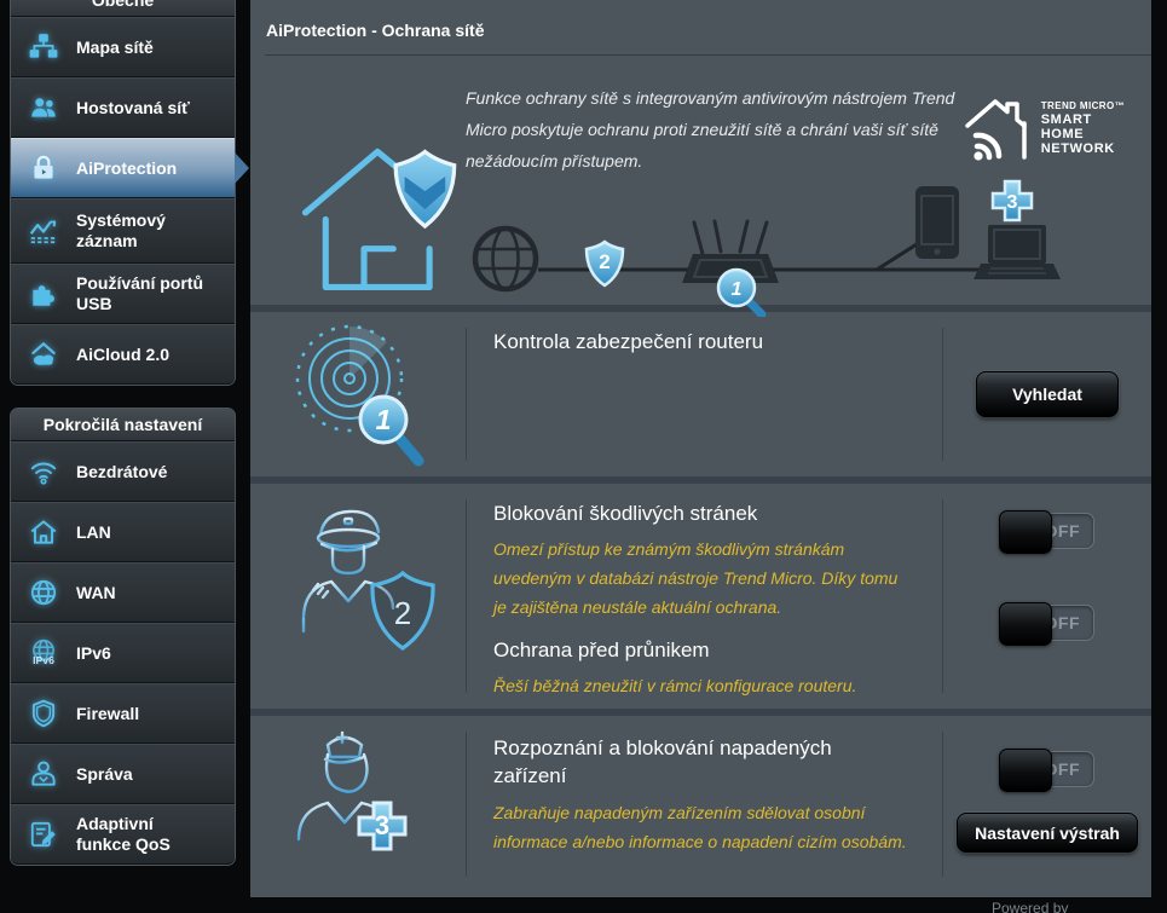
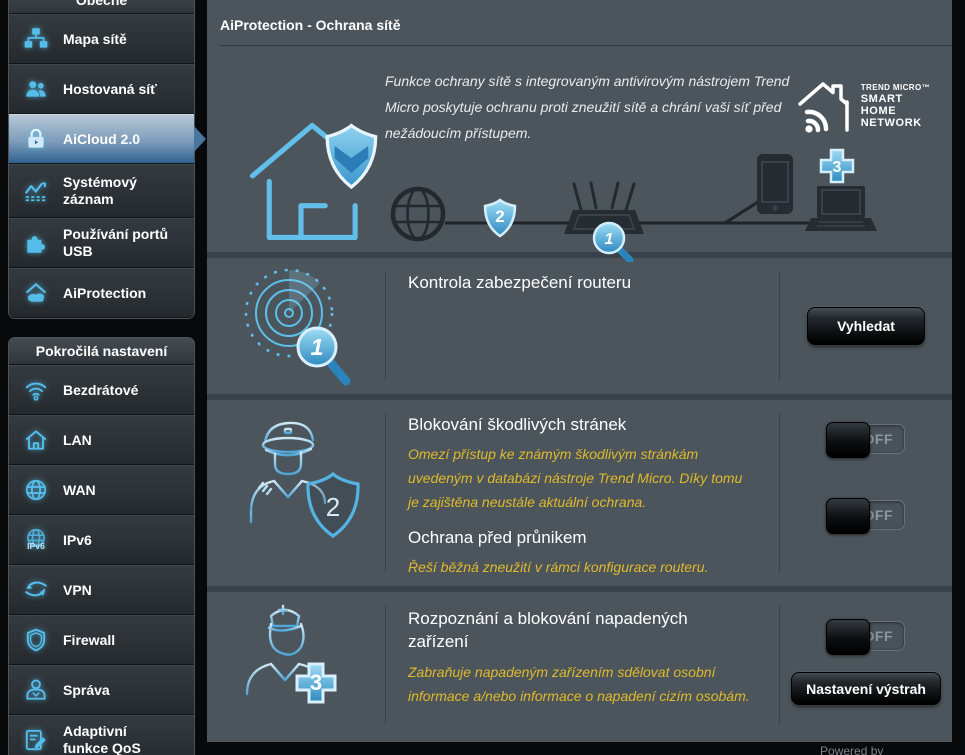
  Obecné
  Mapa sítě
  Hostovaná síť
- AiProtection
+ AiCloud 2.0
  Systémový záznam
  Používání portů USB
- AiCloud 2.0
+ AiProtection
  Pokročilá nastavení
  Bezdrátové
  LAN
  WAN
  IPv6
  IPv6
+ VPN
  Firewall
  Správa
  Adaptivní funkce QoS
  AiProtection - Ochrana sítě
- Funkce ochrany sítě s integrovaným antivirovým nástrojem Trend Micro poskytuje ochranu proti zneužití sítě a chrání vaši síť sítě nežádoucím přístupem.
+ Funkce ochrany sítě s integrovaným antivirovým nástrojem Trend Micro poskytuje ochranu proti zneužití sítě a chrání vaši síť před nežádoucím přístupem.
  TREND MICRO™
  SMART
  HOME
  NETWORK
  2
  1
  3
  1
  Kontrola zabezpečení routeru
  Vyhledat
  2
  Blokování škodlivých stránek
  Omezí přístup ke známým škodlivým stránkám uvedeným v databázi nástroje Trend Micro. Díky tomu je zajištěna neustále aktuální ochrana.
  Ochrana před průnikem
  Řeší běžná zneužití v rámci konfigurace routeru.
  3
  Rozpoznání a blokování napadených zařízení
  Zabraňuje napadeným zařízením sdělovat osobní informace a/nebo informace o napadení cizím osobám.
  Nastavení výstrah
  Powered by
